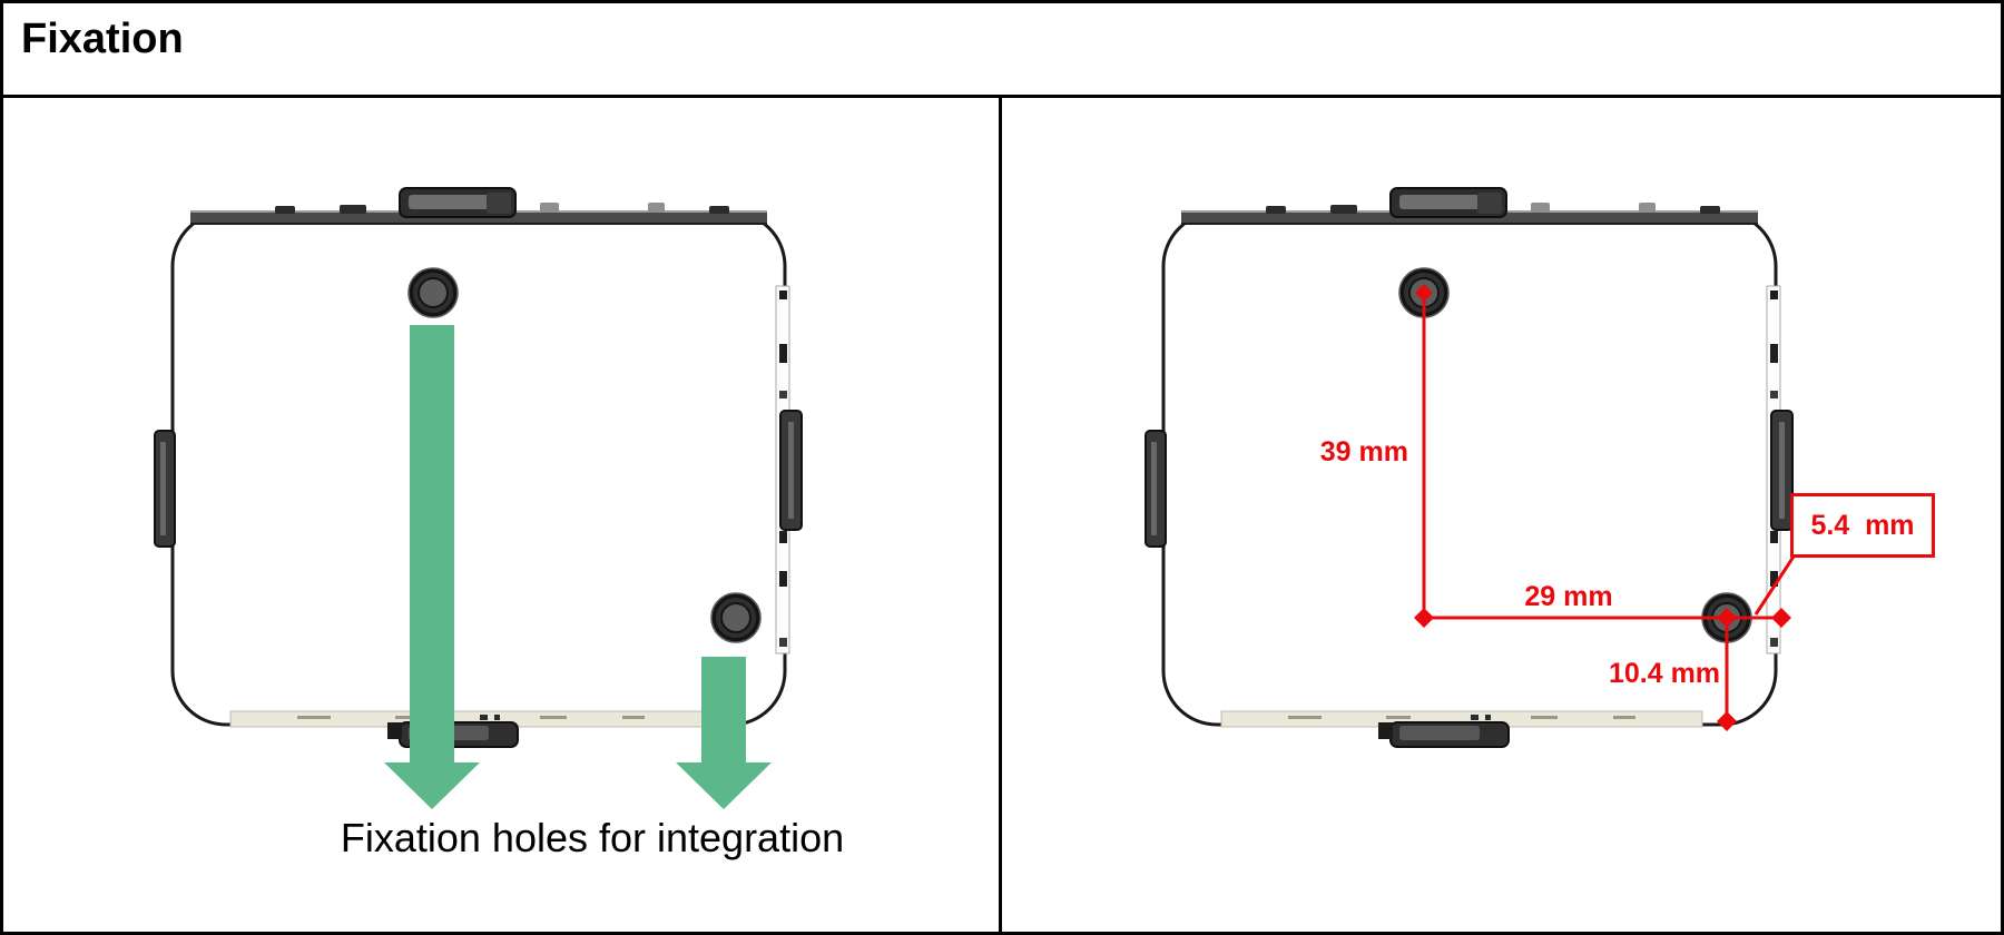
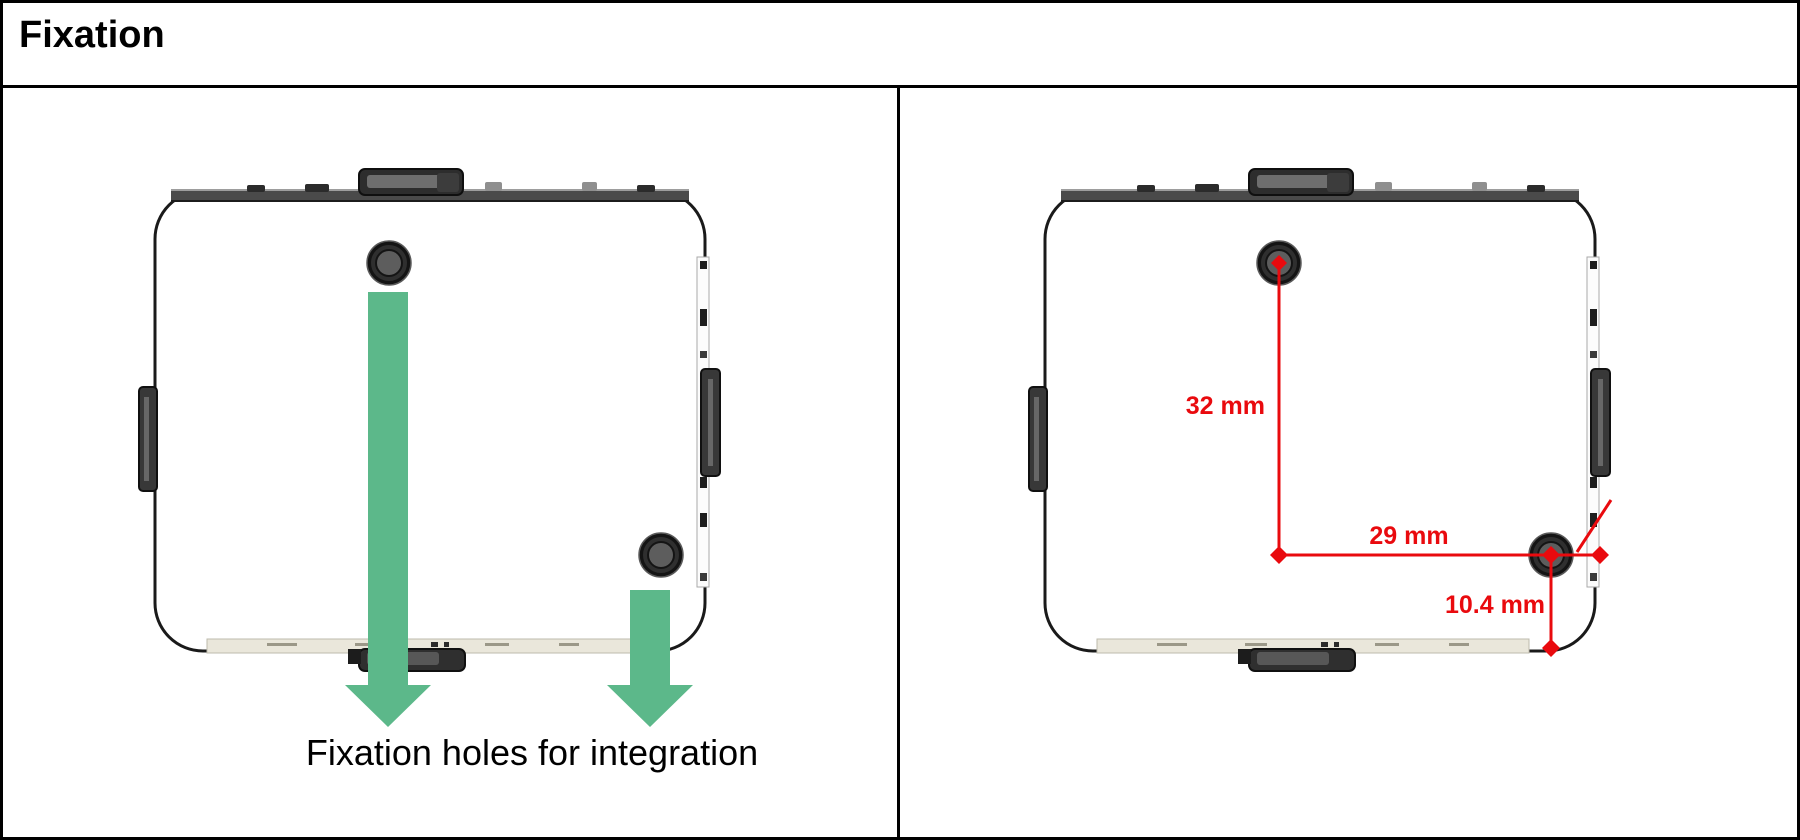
  Fixation
  Fixation holes for integration
- 39 mm
+ 32 mm
  29 mm
  10.4 mm
- 5.4 mm
